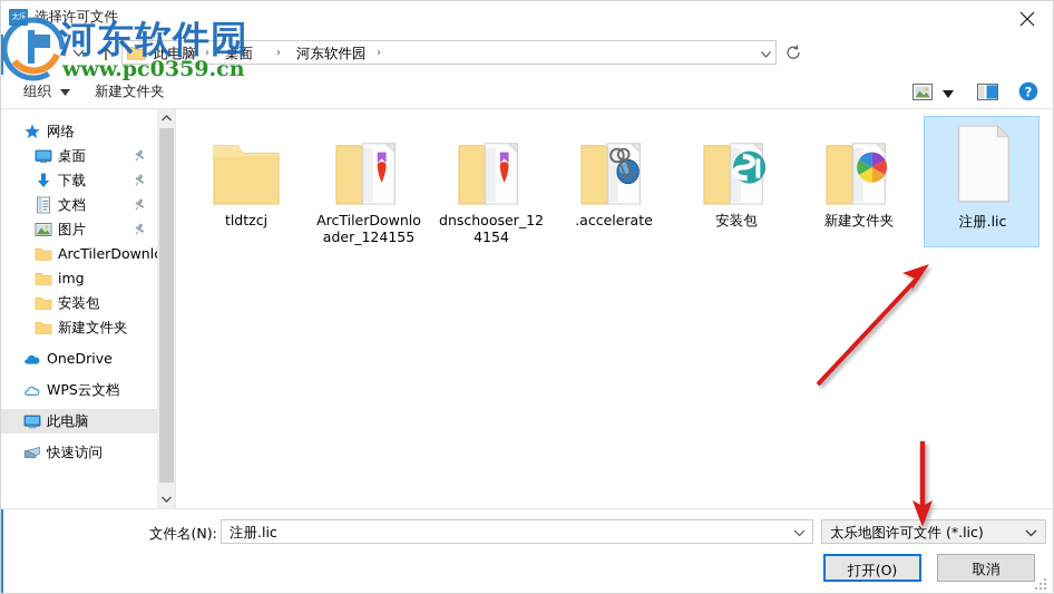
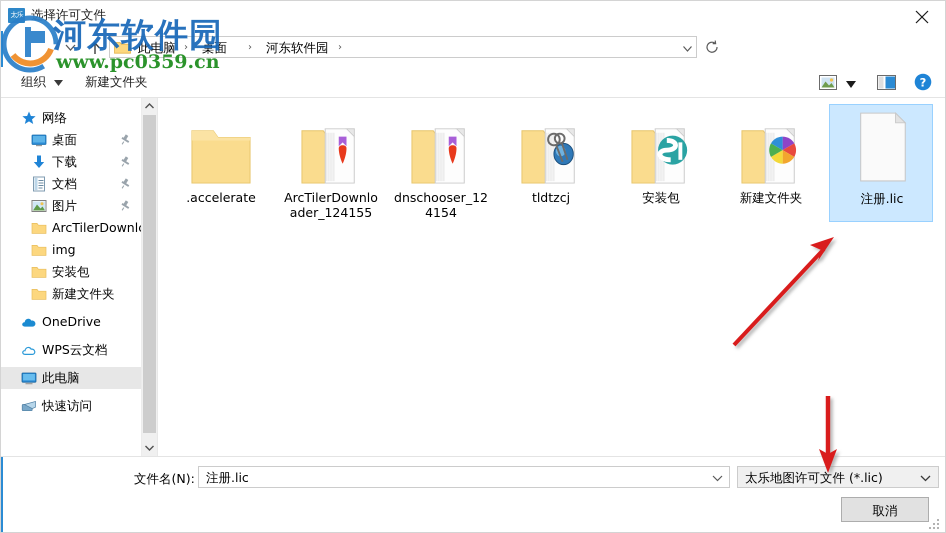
  太乐
  选择许可文件
  此电脑
  ›
  桌面
  ›
  河东软件园
  ›
  组织
  新建文件夹
  ?
  网络
  桌面
  下载
  文档
  图片
  ArcTilerDownl
  img
  安装包
  新建文件夹
  OneDrive
  WPS云文档
  此电脑
  快速访问
- tldtzcj
+ .accelerate
  ArcTilerDownloader_124155
  dnschooser_124154
- .accelerate
+ tldtzcj
  安装包
  新建文件夹
  注册.lic
  文件名(N):
  注册.lic
  太乐地图许可文件 (*.lic)
- 打开(O)
  取消
  河东软件园
  www.pc0359.cn
